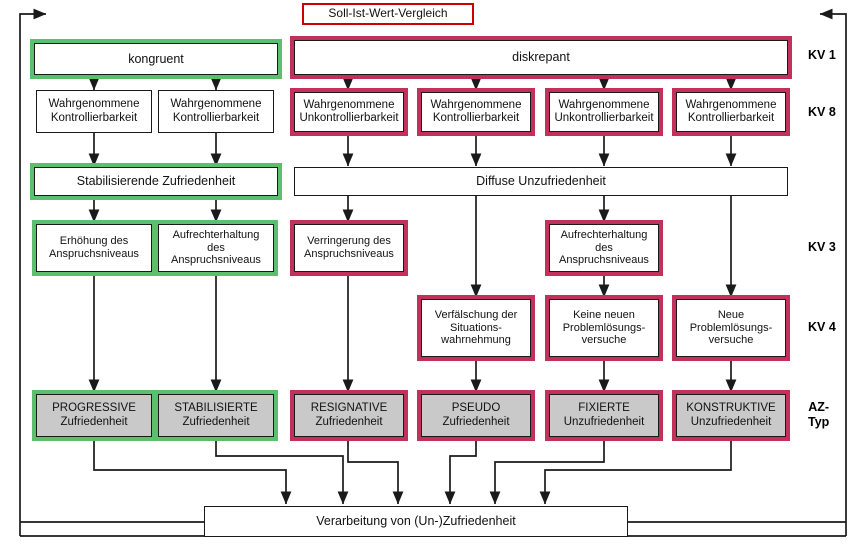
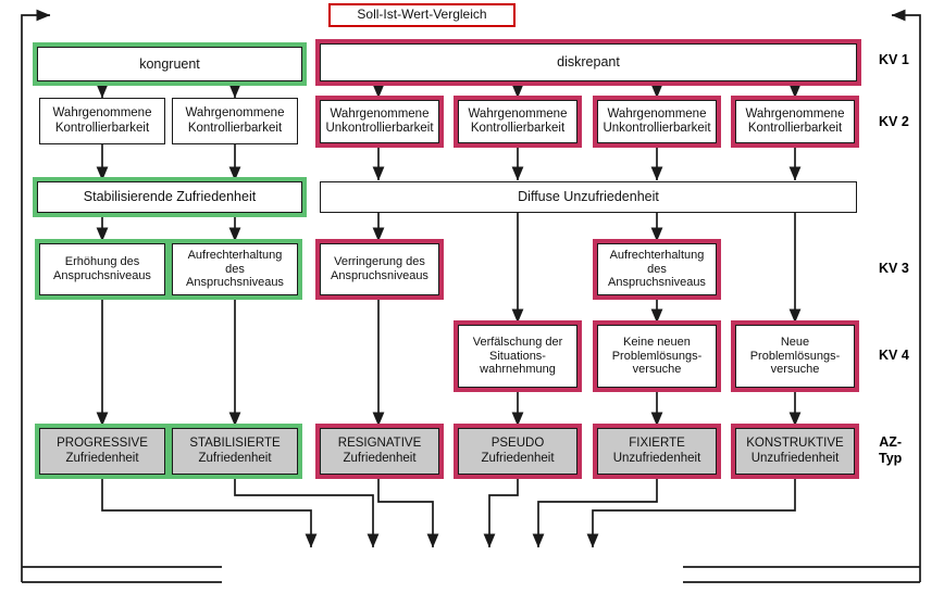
  Soll-Ist-Wert-Vergleich
  KV 1
- KV 8
+ KV 2
  KV 3
  KV 4
  AZ-
  Typ
  kongruent
  diskrepant
  Wahrgenommene
  Kontrollierbarkeit
  Wahrgenommene
  Kontrollierbarkeit
  Wahrgenommene
  Unkontrollierbarkeit
  Wahrgenommene
  Kontrollierbarkeit
  Wahrgenommene
  Unkontrollierbarkeit
  Wahrgenommene
  Kontrollierbarkeit
  Stabilisierende Zufriedenheit
  Diffuse Unzufriedenheit
  Erhöhung des
  Anspruchsniveaus
  Aufrechterhaltung
  des
  Anspruchsniveaus
  Verringerung des
  Anspruchsniveaus
  Aufrechterhaltung
  des
  Anspruchsniveaus
  Verfälschung der
  Situations-
  wahrnehmung
  Keine neuen
  Problemlösungs-
  versuche
  Neue
  Problemlösungs-
  versuche
  PROGRESSIVE
  Zufriedenheit
  STABILISIERTE
  Zufriedenheit
  RESIGNATIVE
  Zufriedenheit
  PSEUDO
  Zufriedenheit
  FIXIERTE
  Unzufriedenheit
  KONSTRUKTIVE
  Unzufriedenheit
- Verarbeitung von (Un-)Zufriedenheit
